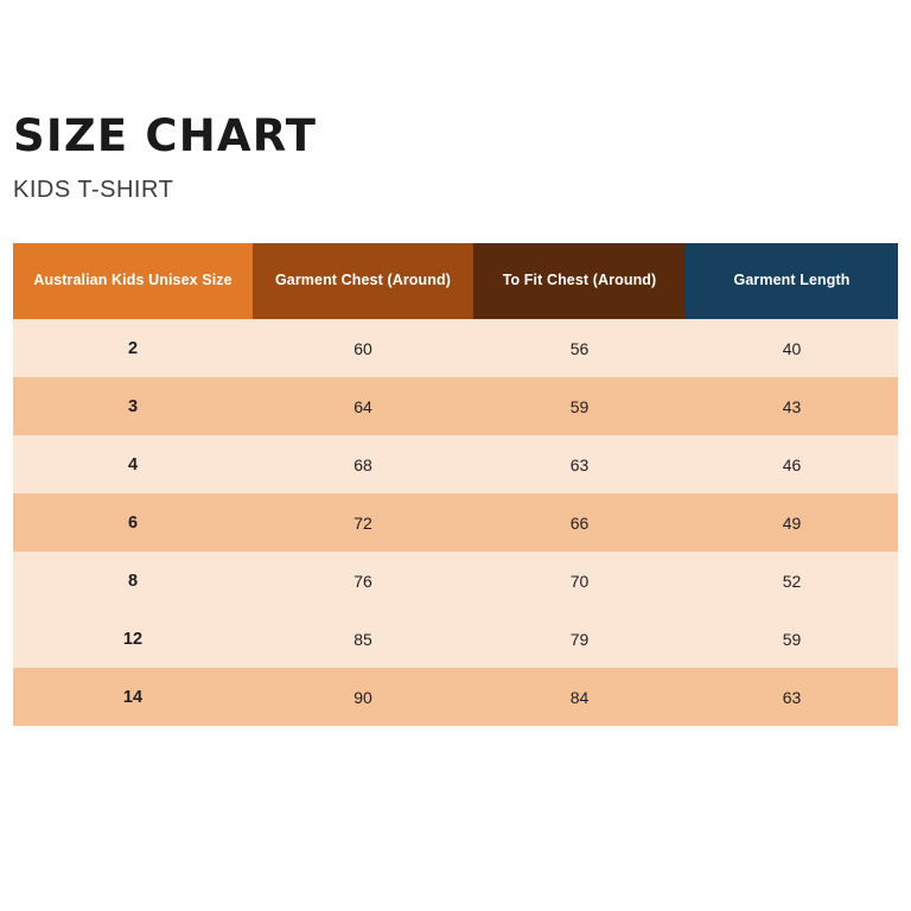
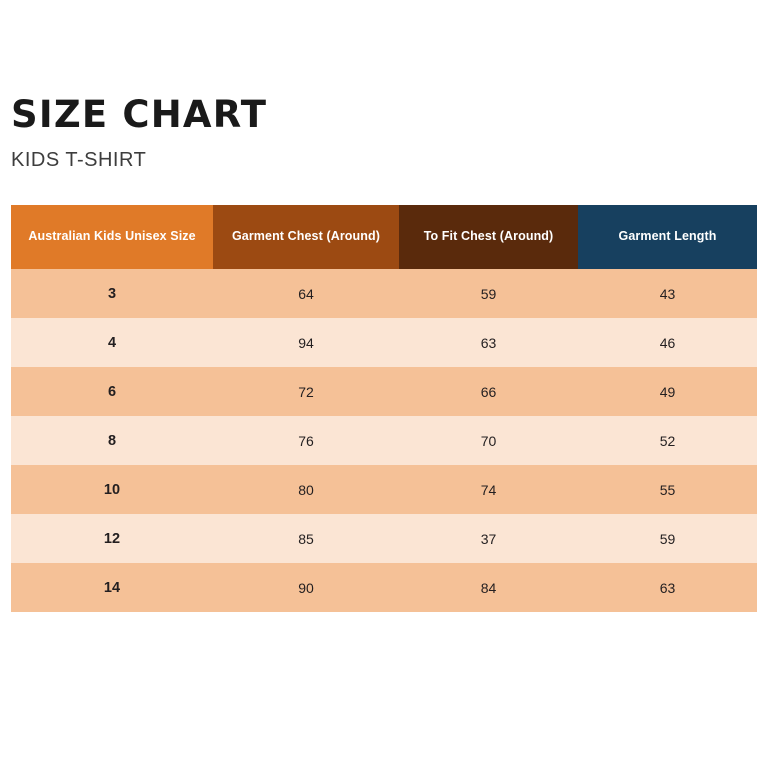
  SIZE CHART
  KIDS T-SHIRT
  Australian Kids Unisex Size	Garment Chest (Around)	To Fit Chest (Around)	Garment Length
- 2	60	56	40
  3	64	59	43
- 4	68	63	46
+ 4	94	63	46
  6	72	66	49
  8	76	70	52
+ 10	80	74	55
- 12	85	79	59
+ 12	85	37	59
  14	90	84	63
